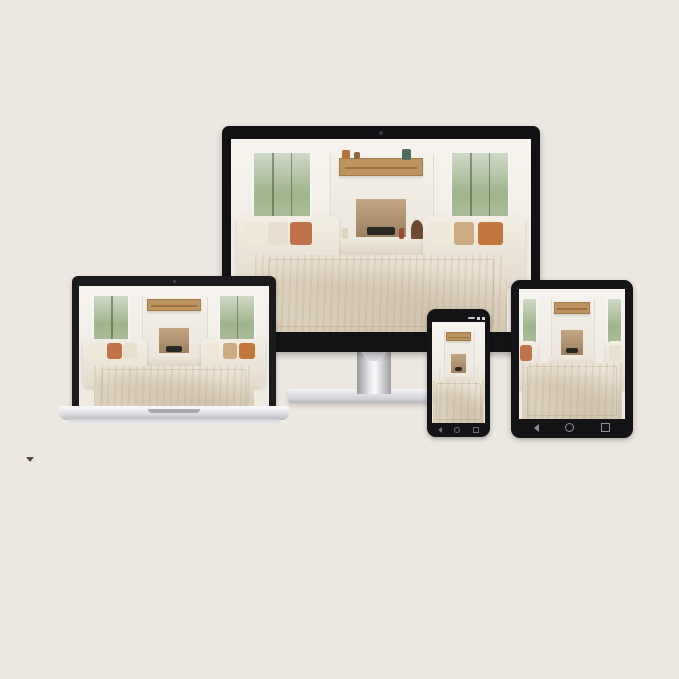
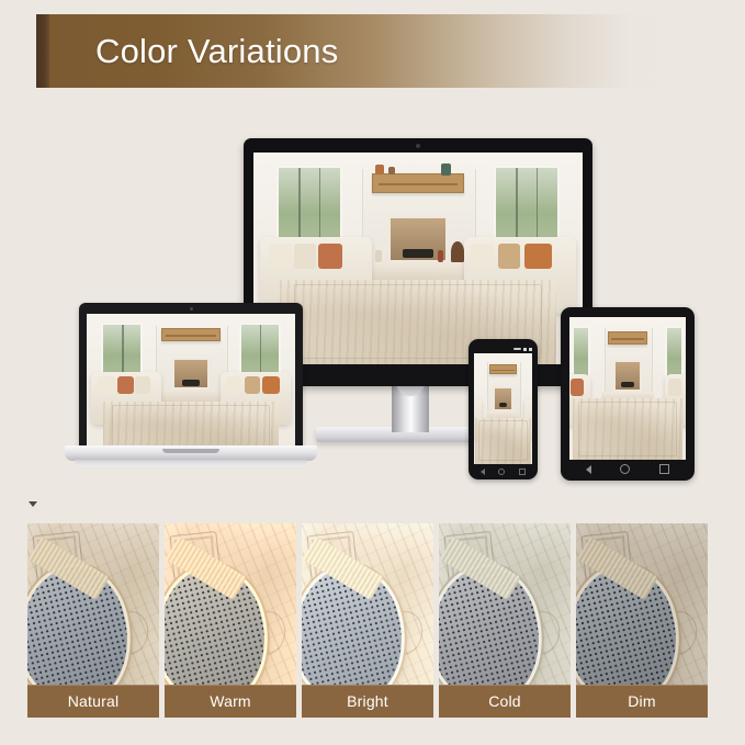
+ Color Variations
+ Natural
+ Warm
+ Bright
+ Cold
+ Dim
